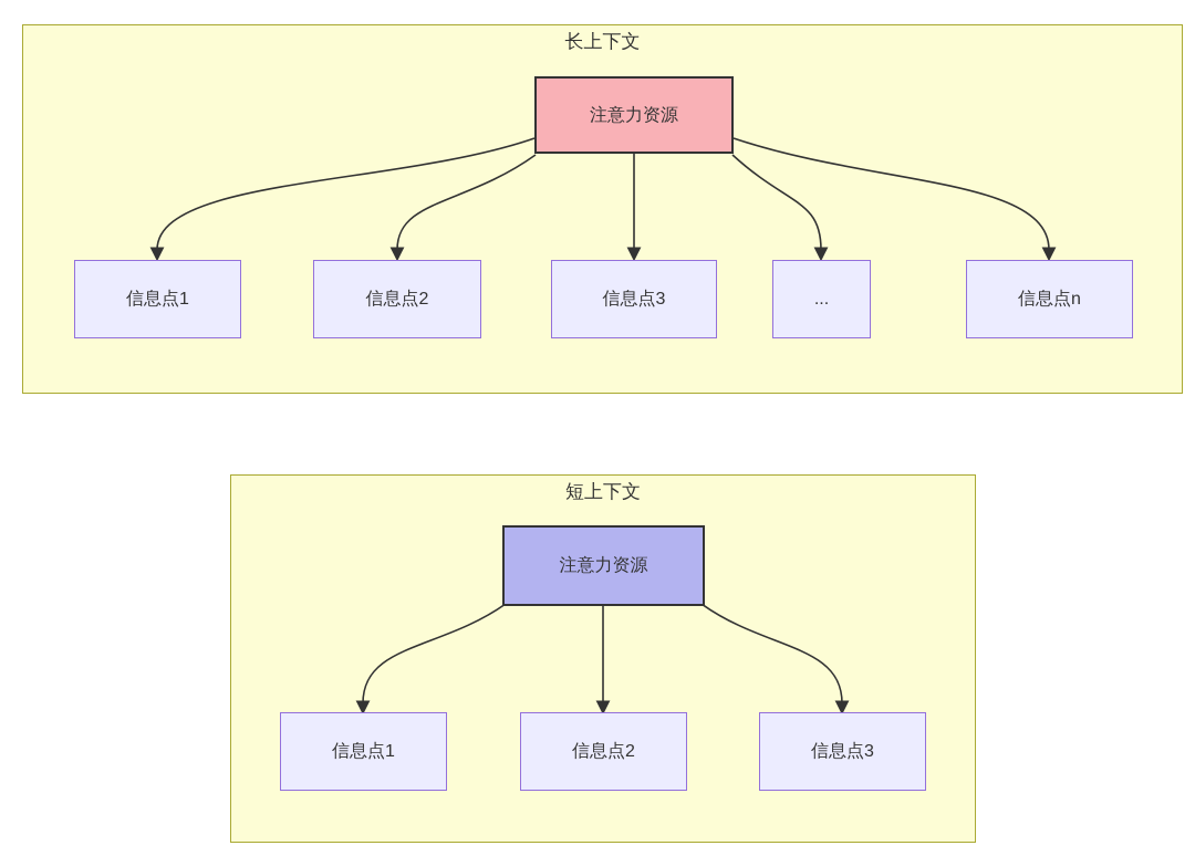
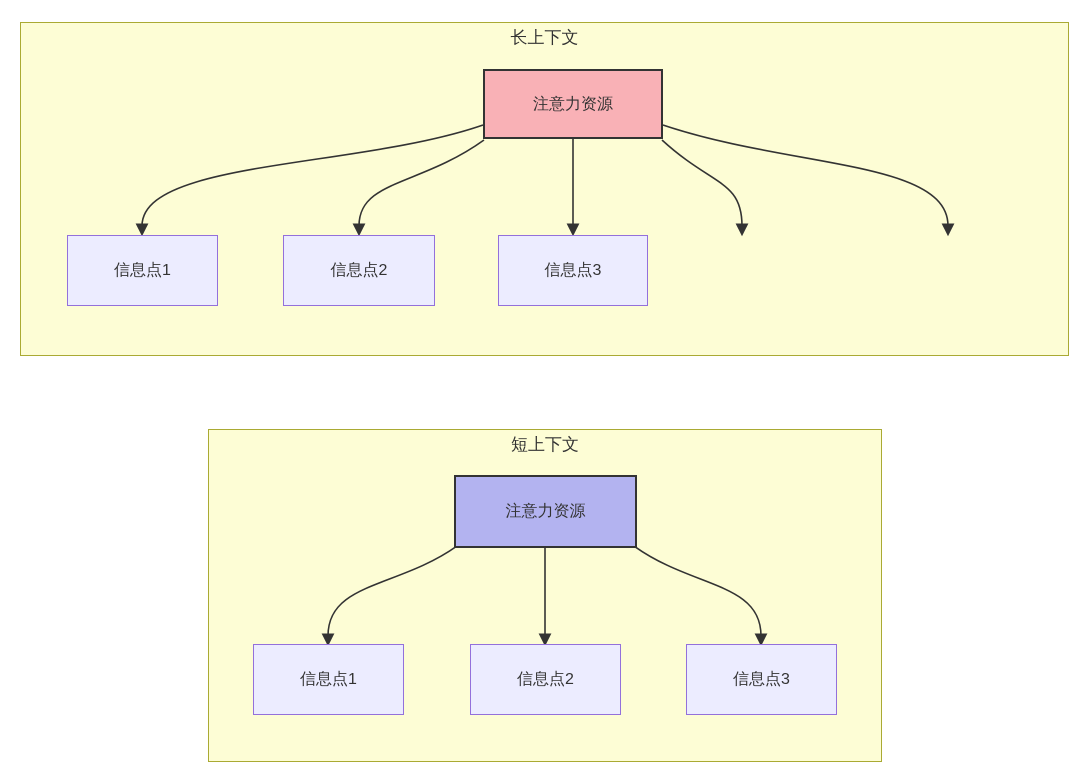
  长上下文
  短上下文
  注意力资源
  信息点1
  信息点2
  信息点3
- ...
- 信息点n
  注意力资源
  信息点1
  信息点2
  信息点3
